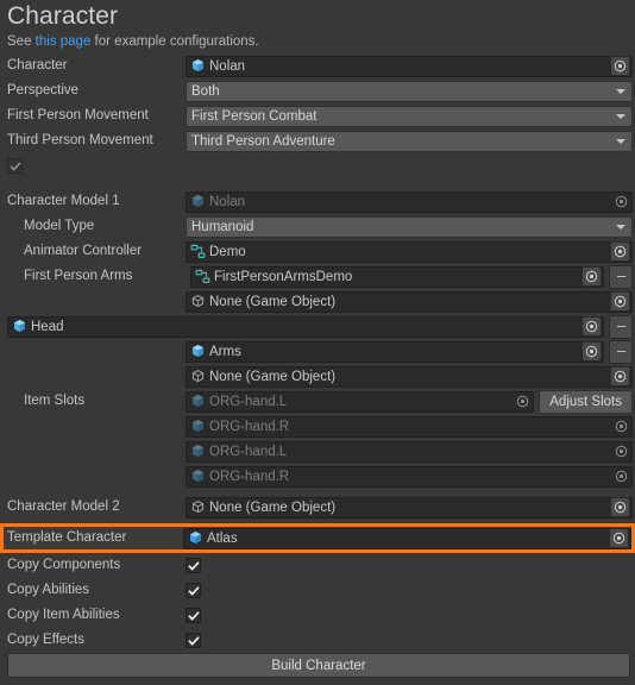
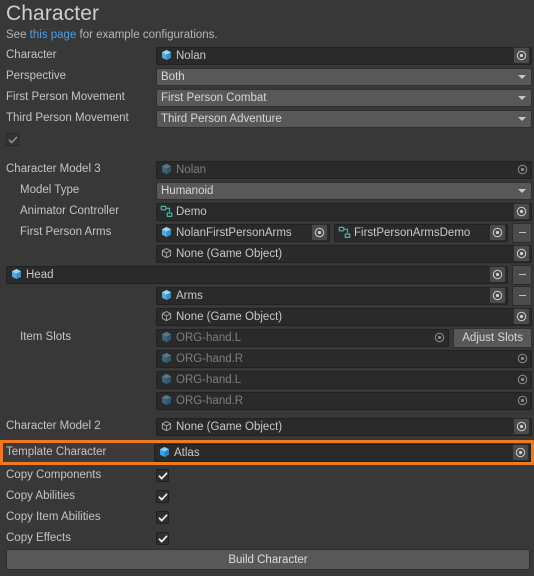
  Character
  See this page for example configurations.
  Character
  Nolan
  Perspective
  Both
  First Person Movement
  First Person Combat
  Third Person Movement
  Third Person Adventure
- Character Model 1
+ Character Model 3
  Nolan
  Model Type
  Humanoid
  Animator Controller
  Demo
  First Person Arms
+ NolanFirstPersonArms
  FirstPersonArmsDemo
  None (Game Object)
  Head
  Arms
  None (Game Object)
  Item Slots
  ORG-hand.L
  Adjust Slots
  ORG-hand.R
  ORG-hand.L
  ORG-hand.R
  Character Model 2
  None (Game Object)
  Template Character
  Atlas
  Copy Components
  Copy Abilities
  Copy Item Abilities
  Copy Effects
  Build Character
